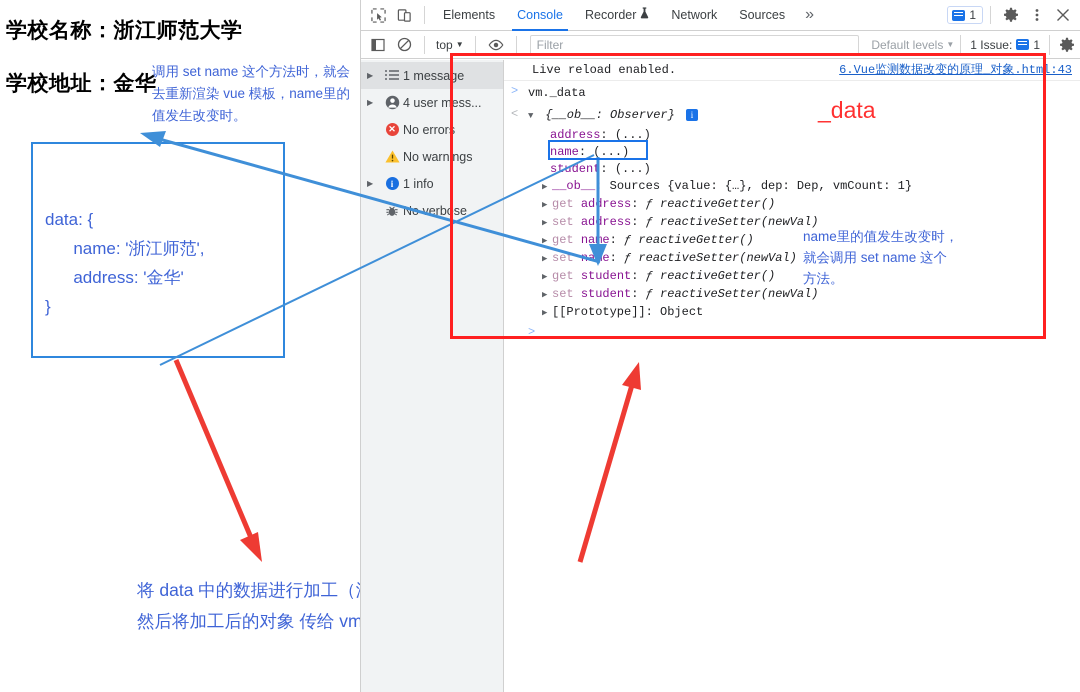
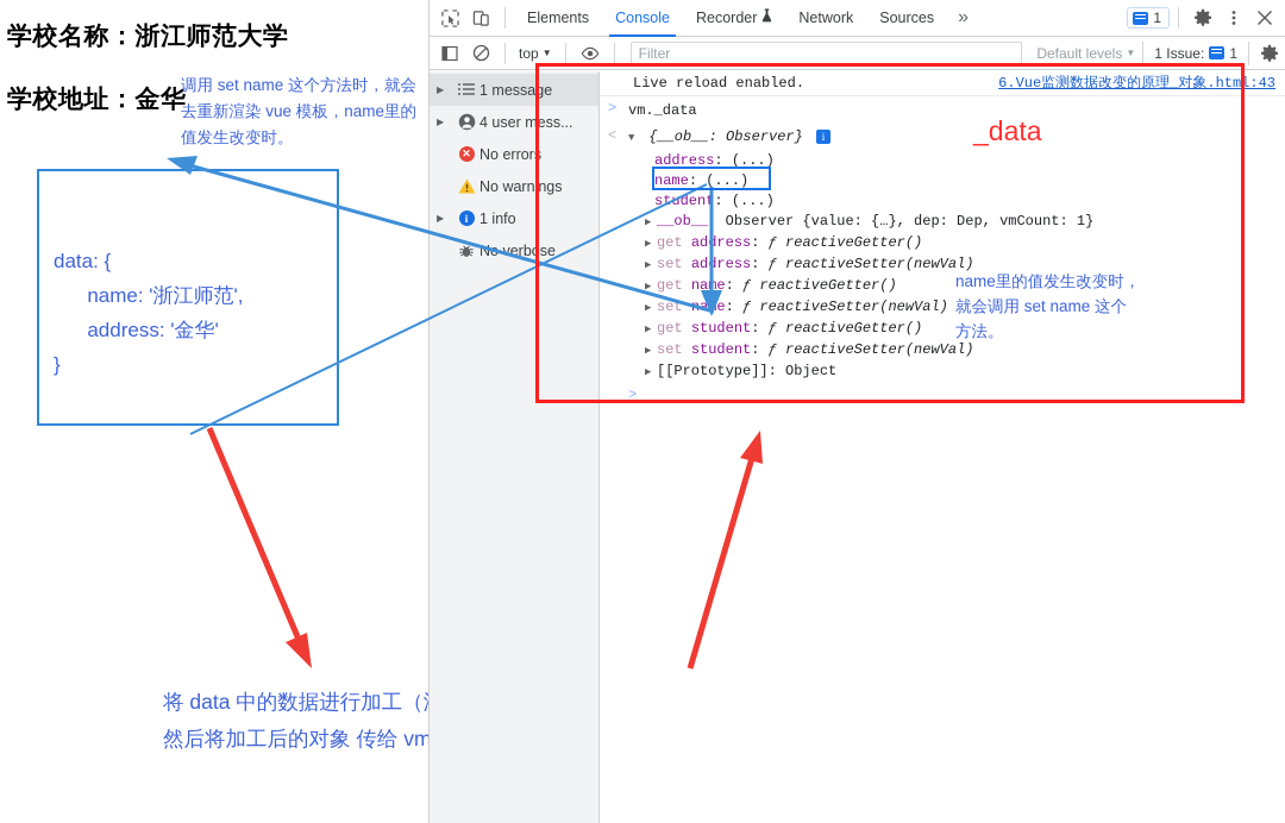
  学校名称：浙江师范大学
  学校地址：金华
  调用 set name 这个方法时，就会去重新渲染 vue 模板，name里的值发生改变时。
  data: {
  name: '浙江师范',
  address: '金华'
  }
  Elements
  Console
  Recorder
  Network
  Sources
  »
  1
  top
  ▼
  Filter
  Default levels
  ▼
  1 Issue:
  1
  ▶
  1 message
  ▶
  4 user mess...
  ✕
  No errors
  No warnings
  ▶
  i
  1 info
  N verbose
  Live reload enabled.
  6.Vue监测数据改变的原理_对象.html:43
  >
  vm._data
  <
  ▼ {__ob__: Observer} i
  address: (...)
  name: (...)
  studen : (...)
- ▶ __ob__ Sources {value: {…}, dep: Dep, vmCount: 1}
+ ▶ __ob__ Observer {value: {…}, dep: Dep, vmCount: 1}
  ▶ get adress: ƒ reactiveGetter()
  ▶ set adress: ƒ reactiveSetter(newVal)
  ▶ get nae: ƒ reactiveGetter()
  ▶ set ae: ƒ reactiveSetter(newVal)
  ▶ get student: ƒ reactiveGetter()
  ▶ set student: ƒ reactiveSetter(newVal)
  ▶ [[Prototype]]: Object
  >
  _data
  name里的值发生改变时，
  就会调用 set name 这个
  方法。
